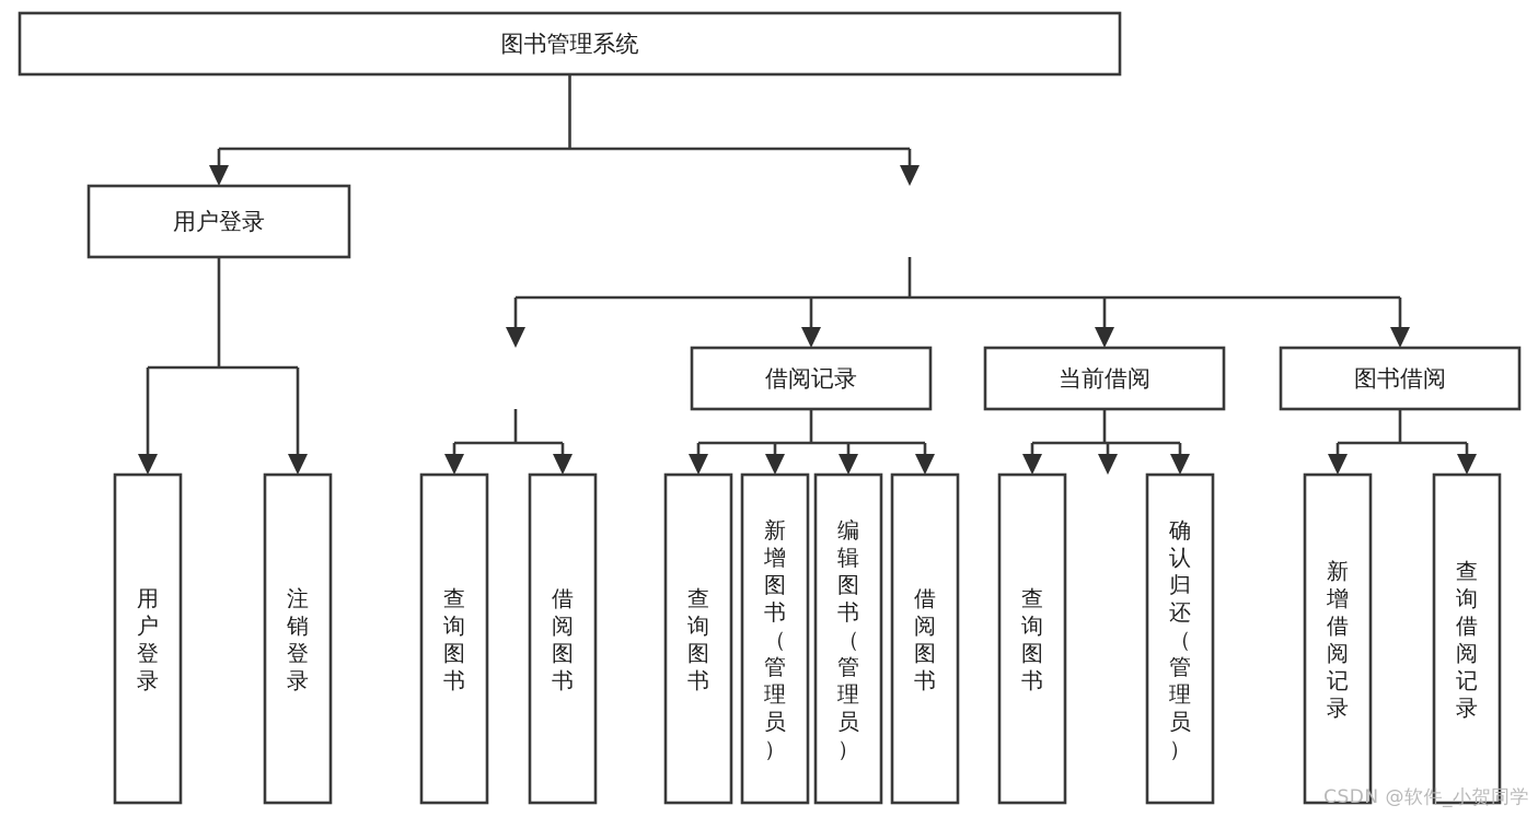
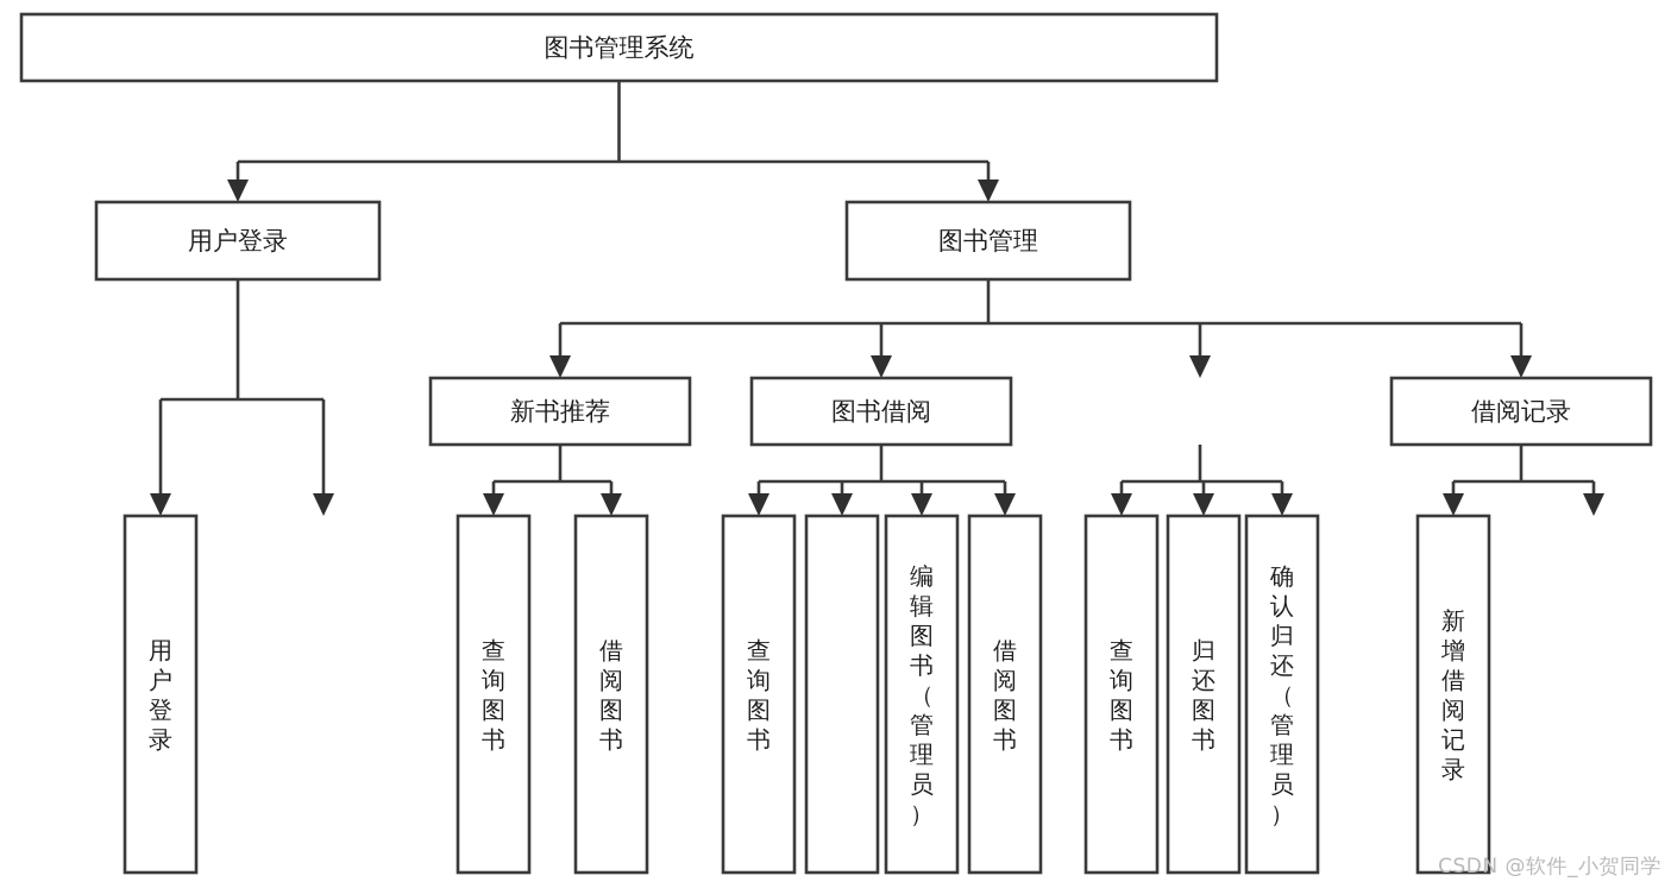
  图书管理系统
  用户登录
+ 图书管理
+ 新书推荐
- 借阅记录
+ 图书借阅
- 当前借阅
- 图书借阅
+ 借阅记录
  用户登录
- 注销登录
  查询图书
  借阅图书
  查询图书
- 新增图书（管理员）
  编辑图书（管理员）
  借阅图书
  查询图书
+ 归还图书
  确认归还（管理员）
  新增借阅记录
- 查询借阅记录
  CSDN @软件_小贺同学
